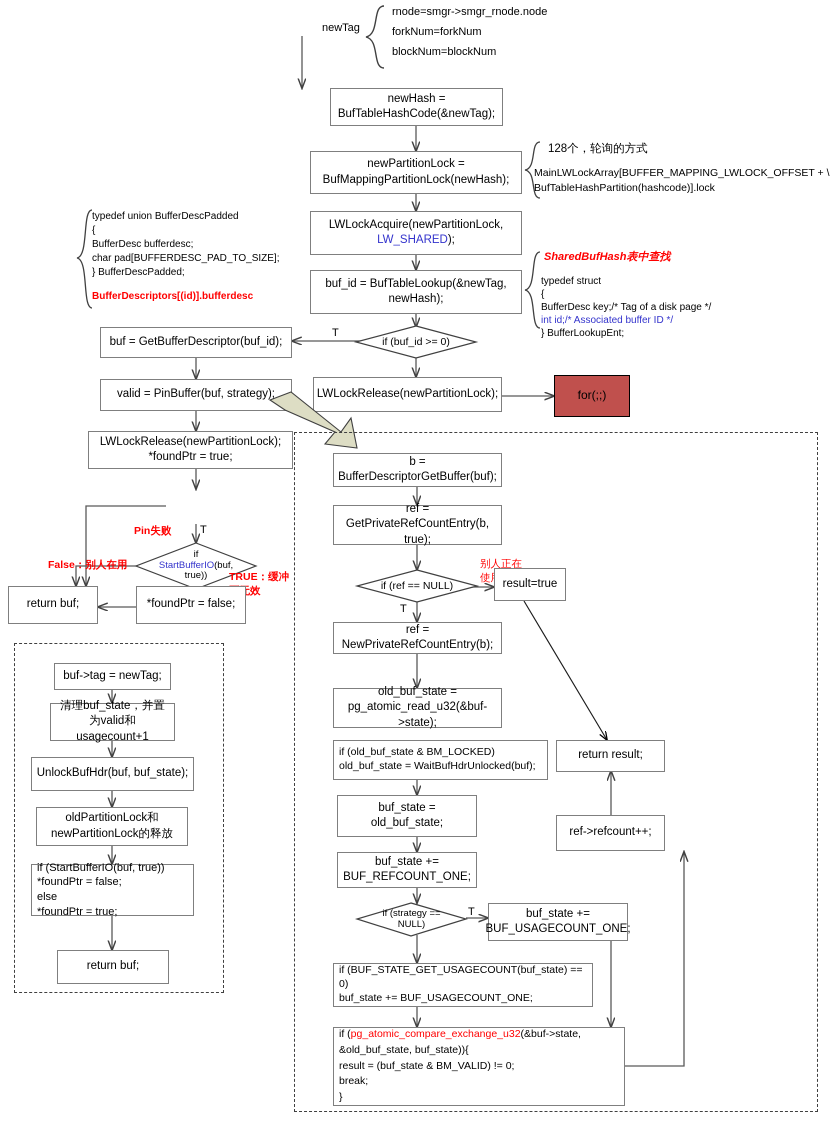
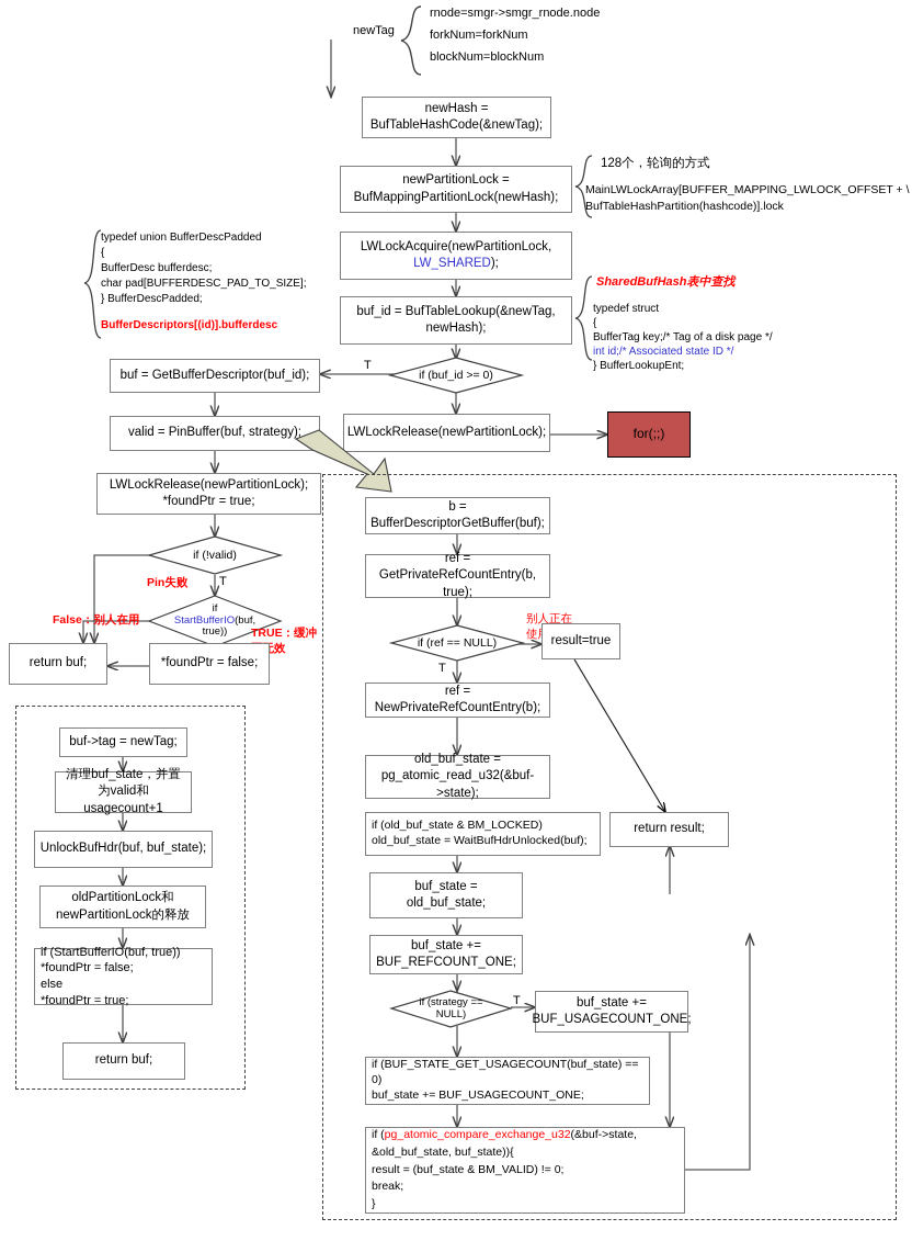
  newTag
  rnode=smgr->smgr_rnode.node
  forkNum=forkNum
  blockNum=blockNum
  newHash =
  BufTableHashCode(&newTag);
  newPartitionLock =
  BufMappingPartitionLock(newHash);
  LWLockAcquire(newPartitionLock,
  LW_SHARED);
  buf_id = BufTableLookup(&newTag,
  newHash);
  128个，轮询的方式
  MainLWLockArray[BUFFER_MAPPING_LWLOCK_OFFSET + \
  BufTableHashPartition(hashcode)].lock
  SharedBufHash表中查找
  typedef struct
  {
- BufferDesc key;/* Tag of a disk page */
+ BufferTag key;/* Tag of a disk page */
- int id;/* Associated buffer ID */
+ int id;/* Associated state ID */
  } BufferLookupEnt;
  typedef union BufferDescPadded
  {
  BufferDesc bufferdesc;
  char pad[BUFFERDESC_PAD_TO_SIZE];
  } BufferDescPadded;
  BufferDescriptors[(id)].bufferdesc
  if (buf_id >= 0)
  T
  buf = GetBufferDescriptor(buf_id);
  valid = PinBuffer(buf, strategy);
  LWLockRelease(newPartitionLock);
  *foundPtr = true;
  LWLockRelease(newPartitionLock);
  for(;;)
+ if (!valid)
  T
  Pin失败
  if
  StartBufferIO(buf,
  true))
  False：别人在用
  TRUE：缓冲效
  return buf;
  *foundPtr = false;
  buf->tag = newTag;
  清理buf_state，并置
  为valid和usagecount+1
  UnlockBufHdr(buf, buf_state);
  oldPartitionLock和
  newPartitionLock的释放
  if (StartBufferIO(buf, true))
  *foundPtr = false;
  else
  *foundPtr = true;
  return buf;
  b = BufferDescriptorGetBuffer(buf);
  ref = GetPrivateRefCountEntry(b,
  true);
  if (ref == NULL)
  T
  别人正在使
  result=true
  ref = NewPrivateRefCountEntry(b);
  old_buf_state =
  pg_atomic_read_u32(&buf->state);
  if (old_buf_state & BM_LOCKED)
  old_buf_state = WaitBufHdrUnlocked(buf);
  buf_state = old_buf_state;
  buf_state +=
  BUF_REFCOUNT_ONE;
  if (strategy ==
  NULL)
  T
  buf_state +=
  BUF_USAGECOUNT_ONE;
  if (BUF_STATE_GET_USAGECOUNT(buf_state) == 0)
  buf_state += BUF_USAGECOUNT_ONE;
  if (pg_atomic_compare_exchange_u32(&buf->state,
  &old_buf_state, buf_state)){
  result = (buf_state & BM_VALID) != 0;
  break;
  }
  return result;
- ref->refcount++;
